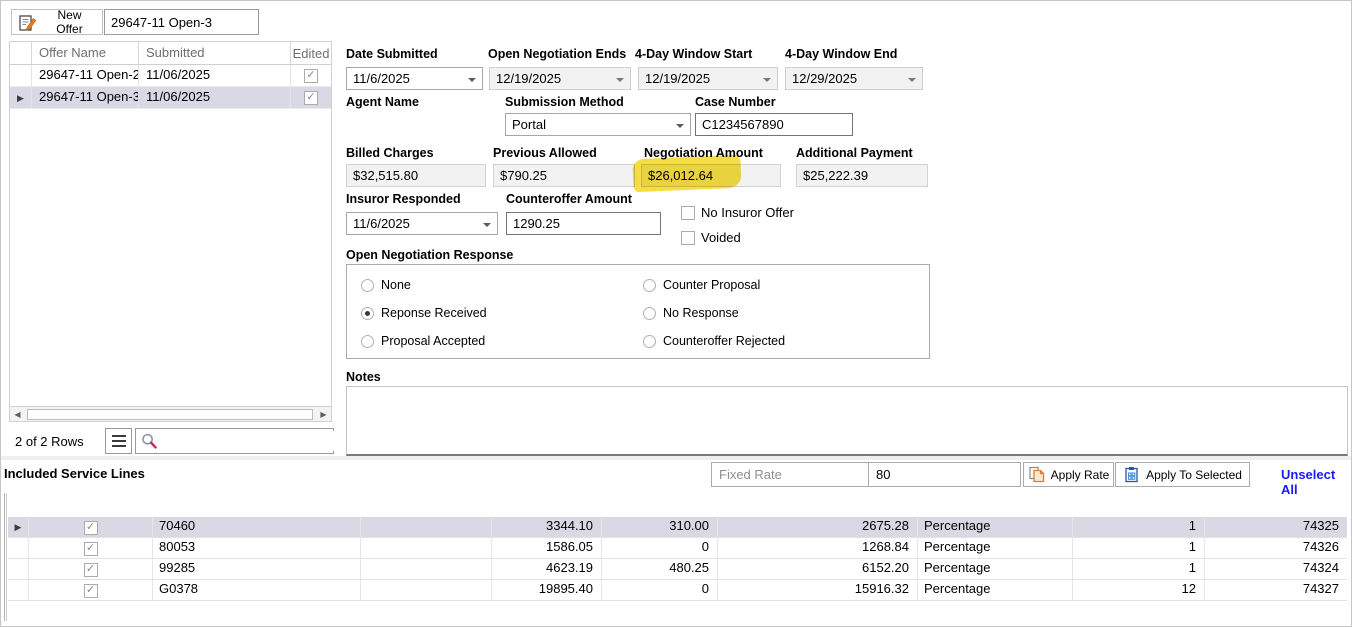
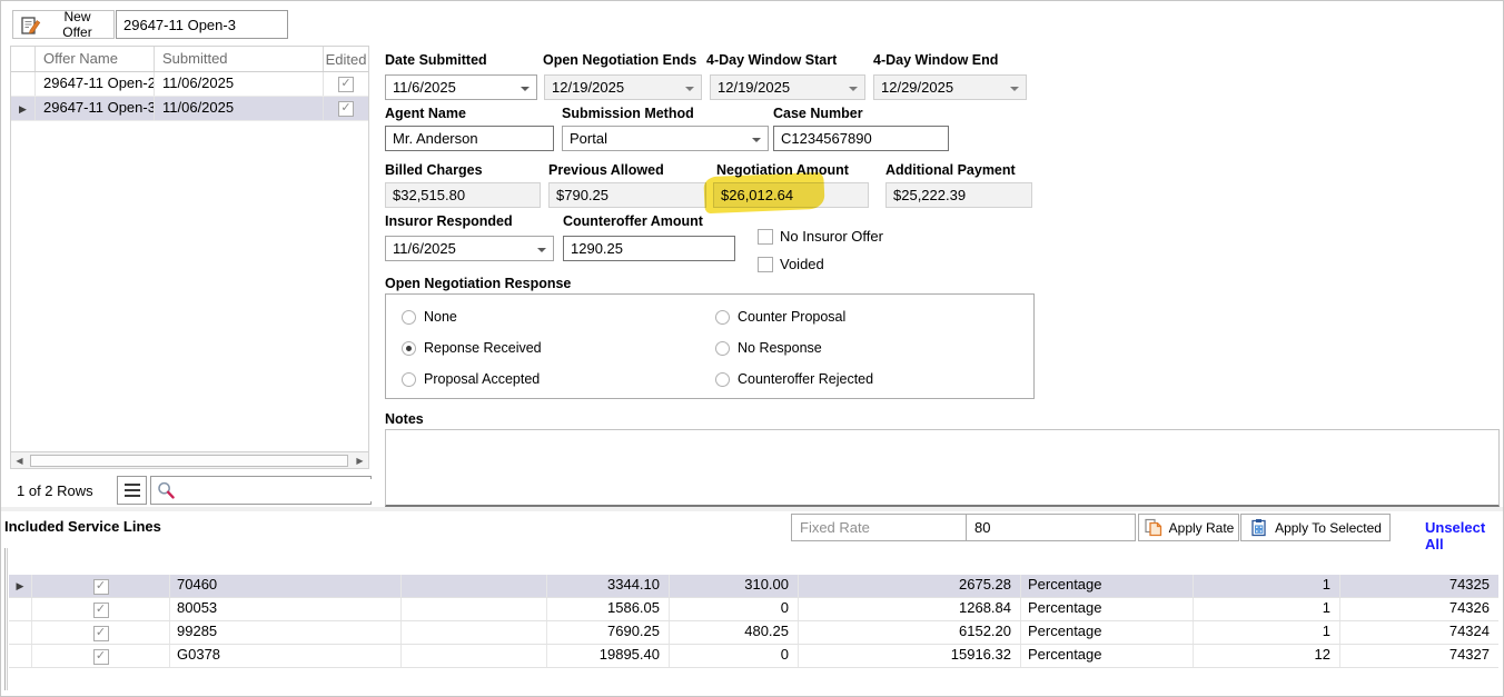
  New Offer
  29647-11 Open-3
  Offer Name
  Submitted
  Edited
  29647-11 Open-2
  11/06/2025
  ✓
  ▶
  29647-11 Open-3
  11/06/2025
  ✓
  ◀
  ▶
- 2 of 2 Rows
+ 1 of 2 Rows
  Date Submitted
  11/6/2025
  Open Negotiation Ends
  12/19/2025
  4-Day Window Start
  12/19/2025
  4-Day Window End
  12/29/2025
  Agent Name
+ Mr. Anderson
  Submission Method
  Portal
  Case Number
  C1234567890
  Billed Charges
  $32,515.80
  Previous Allowed
  $790.25
  Negotiation Amount
  $26,012.64
  Additional Payment
  $25,222.39
  Insuror Responded
  11/6/2025
  Counteroffer Amount
  1290.25
  No Insuror Offer
  Voided
  Open Negotiation Response
  None
  Reponse Received
  Proposal Accepted
  Counter Proposal
  No Response
  Counteroffer Rejected
  Notes
  Included Service Lines
  Fixed Rate
  80
  Apply Rate
  Apply To Selected
  Unselect All
  ▶
  ✓
  70460
  3344.10
  310.00
  2675.28
  Percentage
  1
  74325
  ✓
  80053
  1586.05
  0
  1268.84
  Percentage
  1
  74326
  ✓
  99285
- 4623.19
+ 7690.25
  480.25
  6152.20
  Percentage
  1
  74324
  ✓
  G0378
  19895.40
  0
  15916.32
  Percentage
  12
  74327
